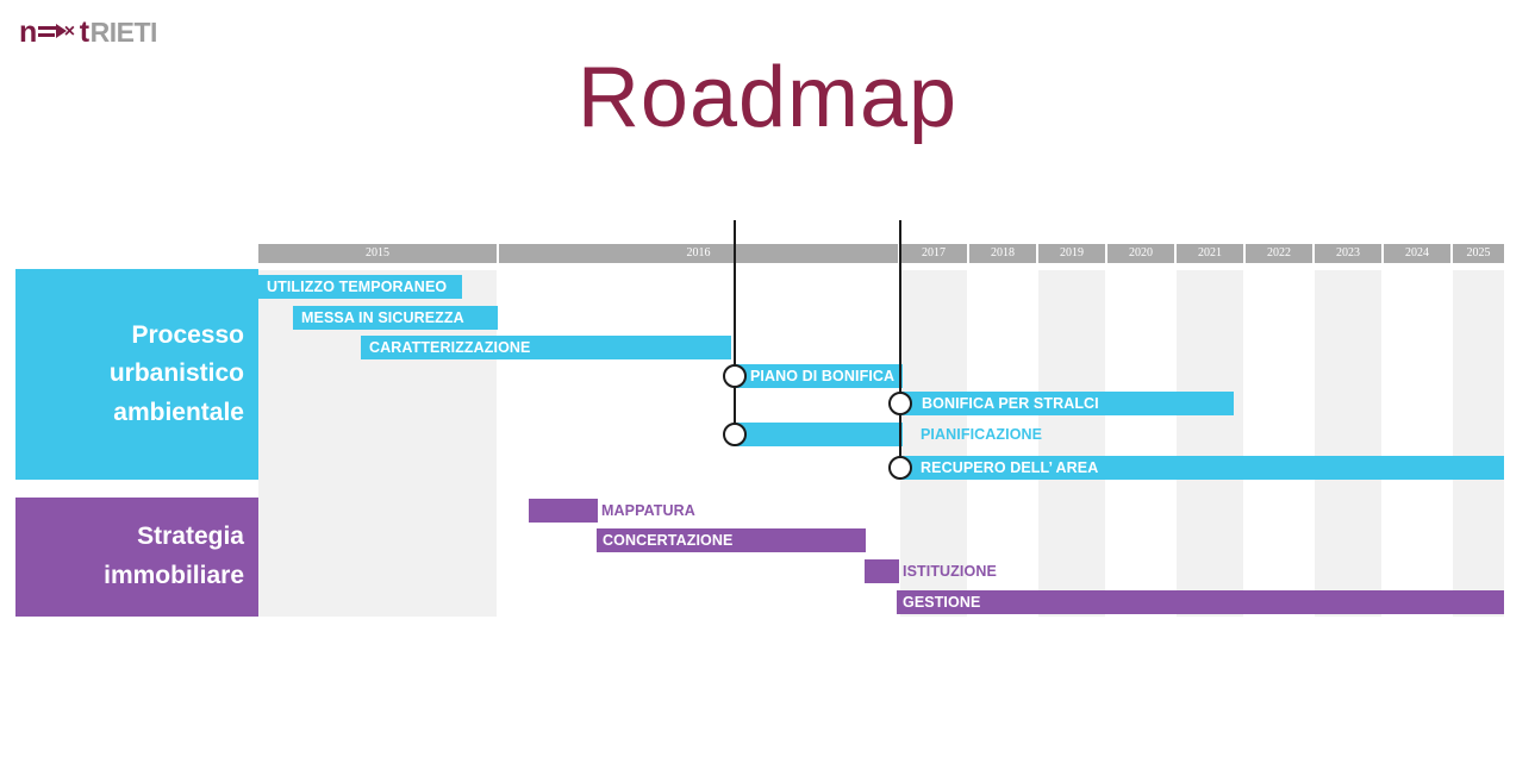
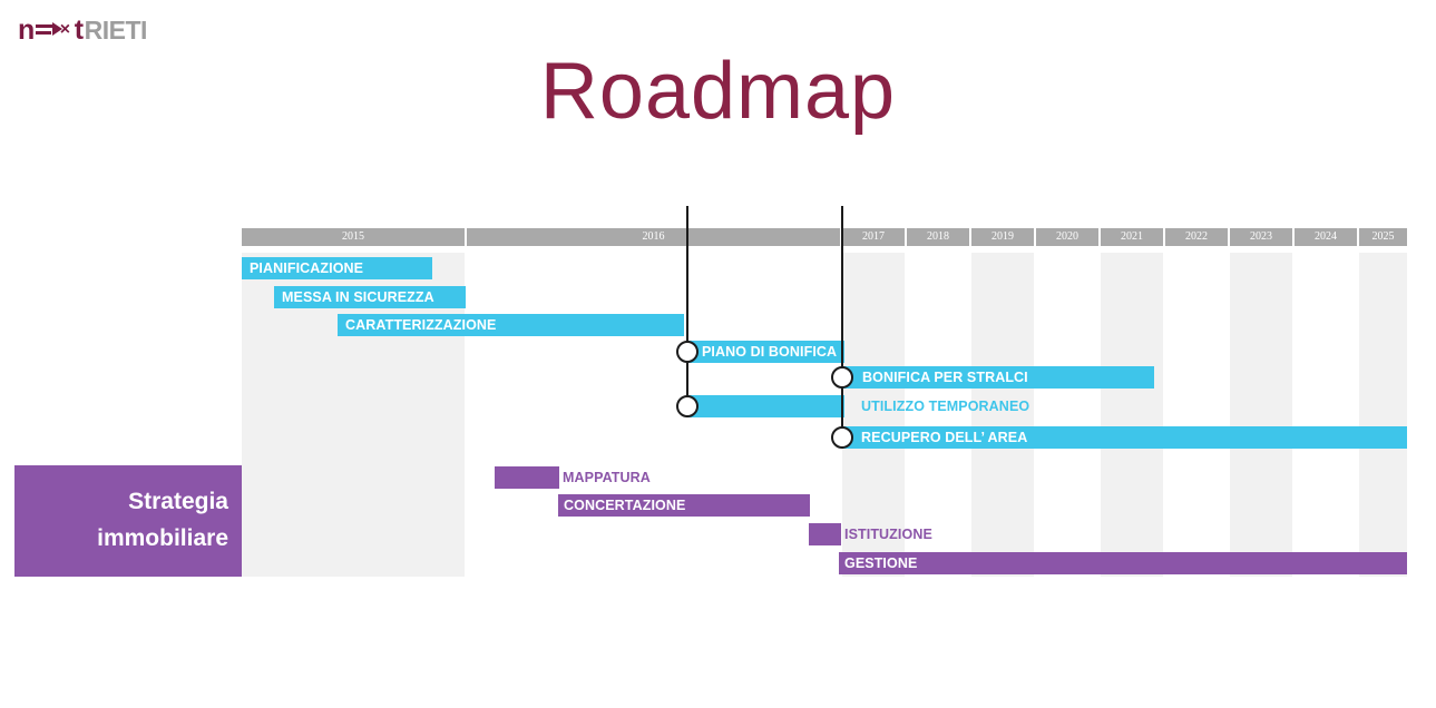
  n
  ×
  t
  RIETI
  Roadmap
  2015
  2016
  2017
  2018
  2019
  2020
  2021
  2022
  2023
  2024
  2025
- Processo
- urbanistico
- ambientale
  Strategia
  immobiliare
- UTILIZZO TEMPORANEO
+ PIANIFICAZIONE
  MESSA IN SICUREZZA
  CARATTERIZZAZIONE
  PIANO DI BONIFICA
  BONIFICA PER STRALCI
- PIANIFICAZIONE
+ UTILIZZO TEMPORANEO
  RECUPERO DELL’ AREA
  MAPPATURA
  CONCERTAZIONE
  ISTITUZIONE
  GESTIONE
